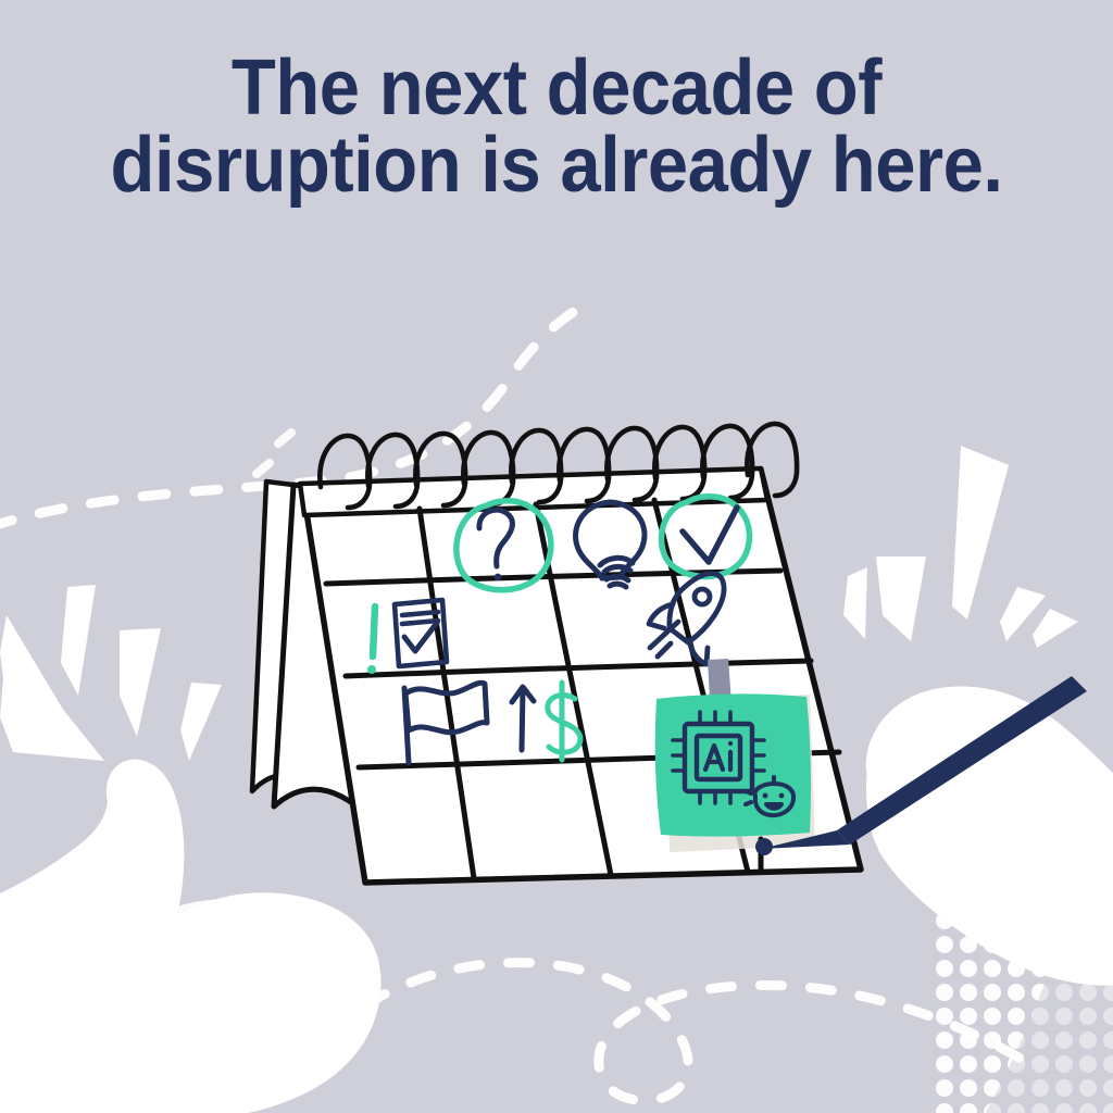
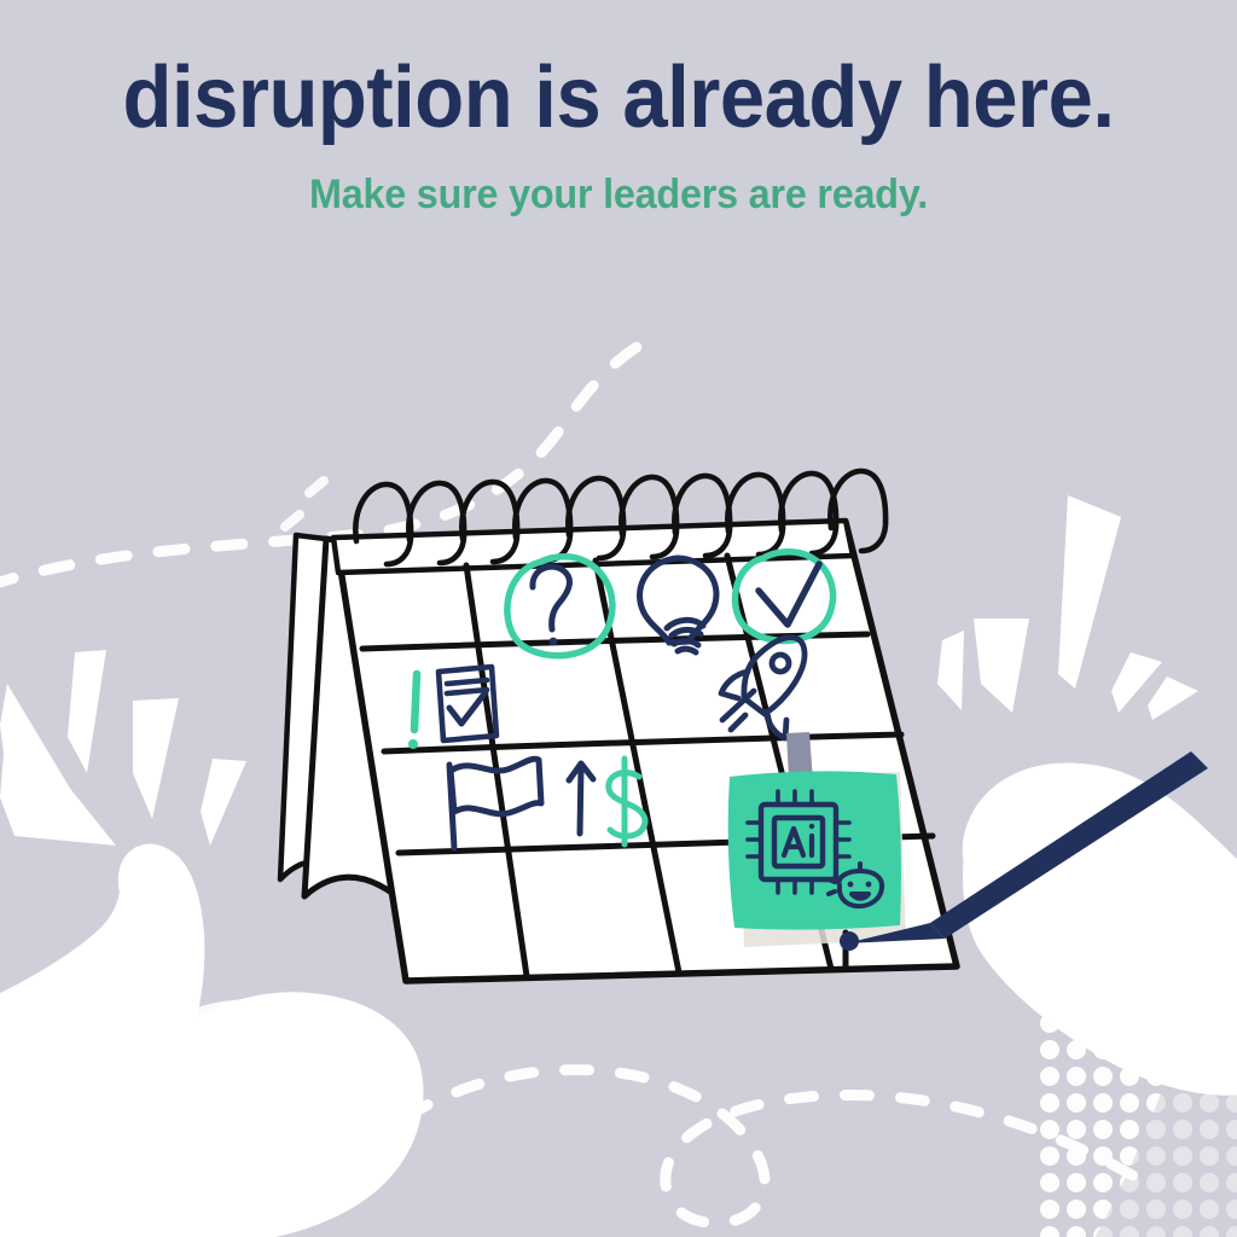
- The next decade of
  disruption is already here.
+ Make sure your leaders are ready.
